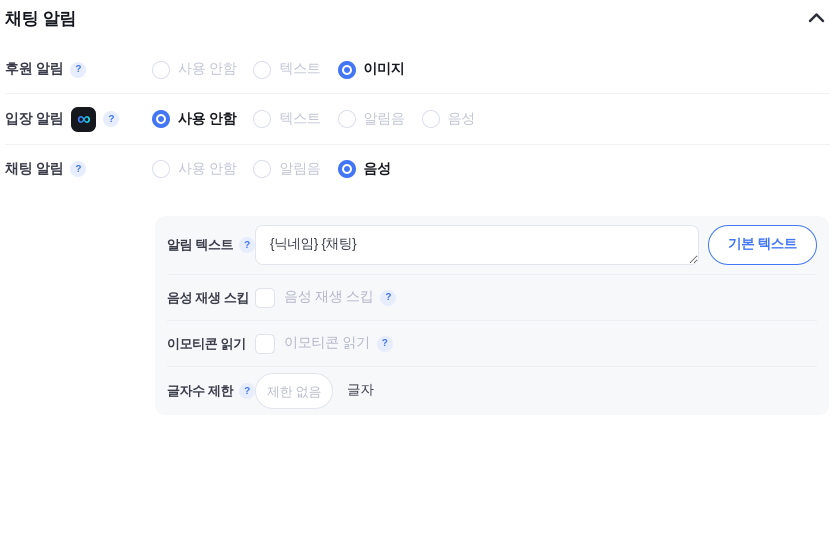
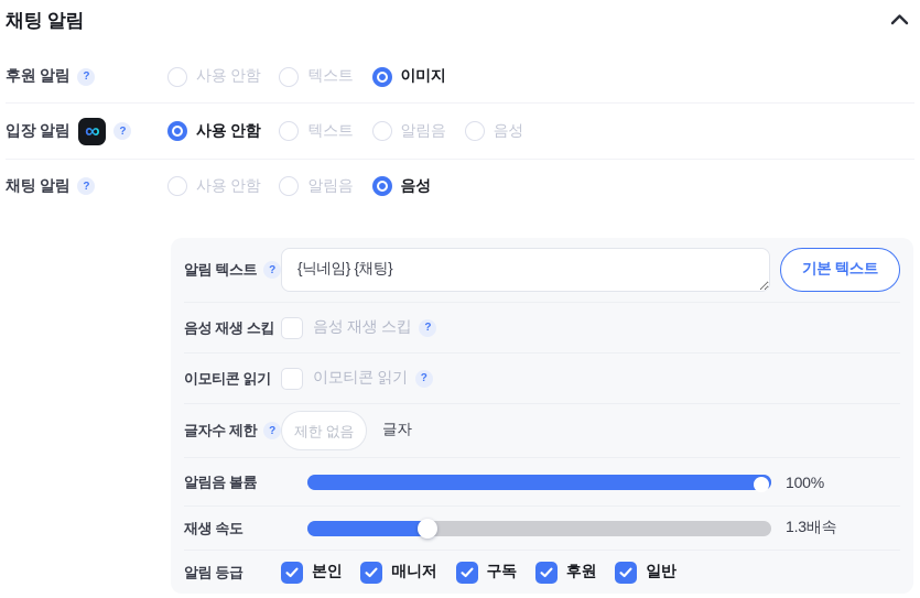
  채팅 알림
  후원 알림
  ?
  사용 안함
  텍스트
  이미지
  입장 알림
  ∞
  ?
  사용 안함
  텍스트
  알림음
  음성
  채팅 알림
  ?
  사용 안함
  알림음
  음성
  알림 텍스트
  ?
  {닉네임} {채팅}
  기본 텍스트
  음성 재생 스킵
  음성 재생 스킵
  ?
  이모티콘 읽기
  이모티콘 읽기
  ?
  글자수 제한
  ?
  제한 없음
  글자
+ 알림음 볼륨
+ 100%
+ 재생 속도
+ 1.3배속
+ 알림 등급
+ 본인
+ 매니저
+ 구독
+ 후원
+ 일반
